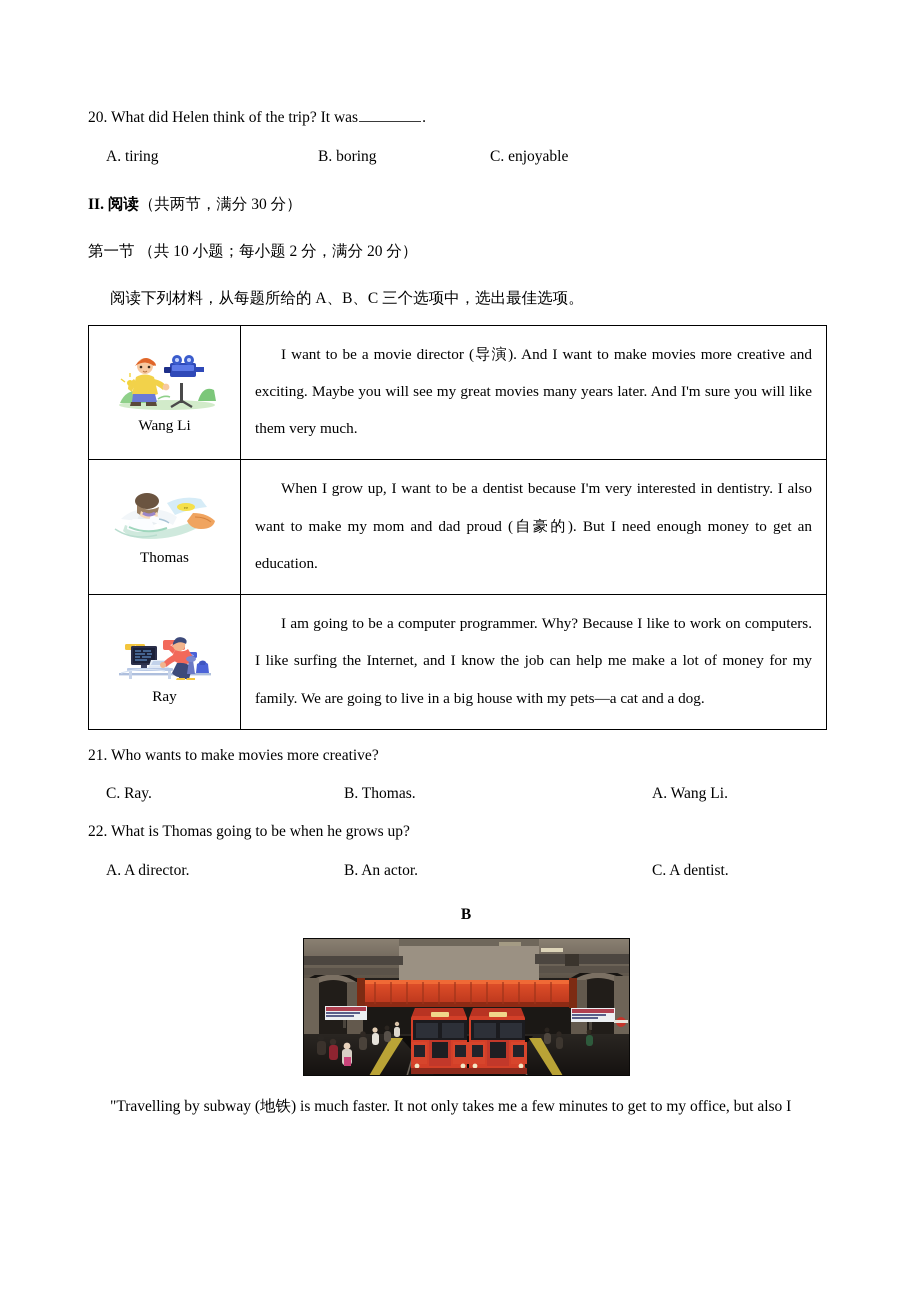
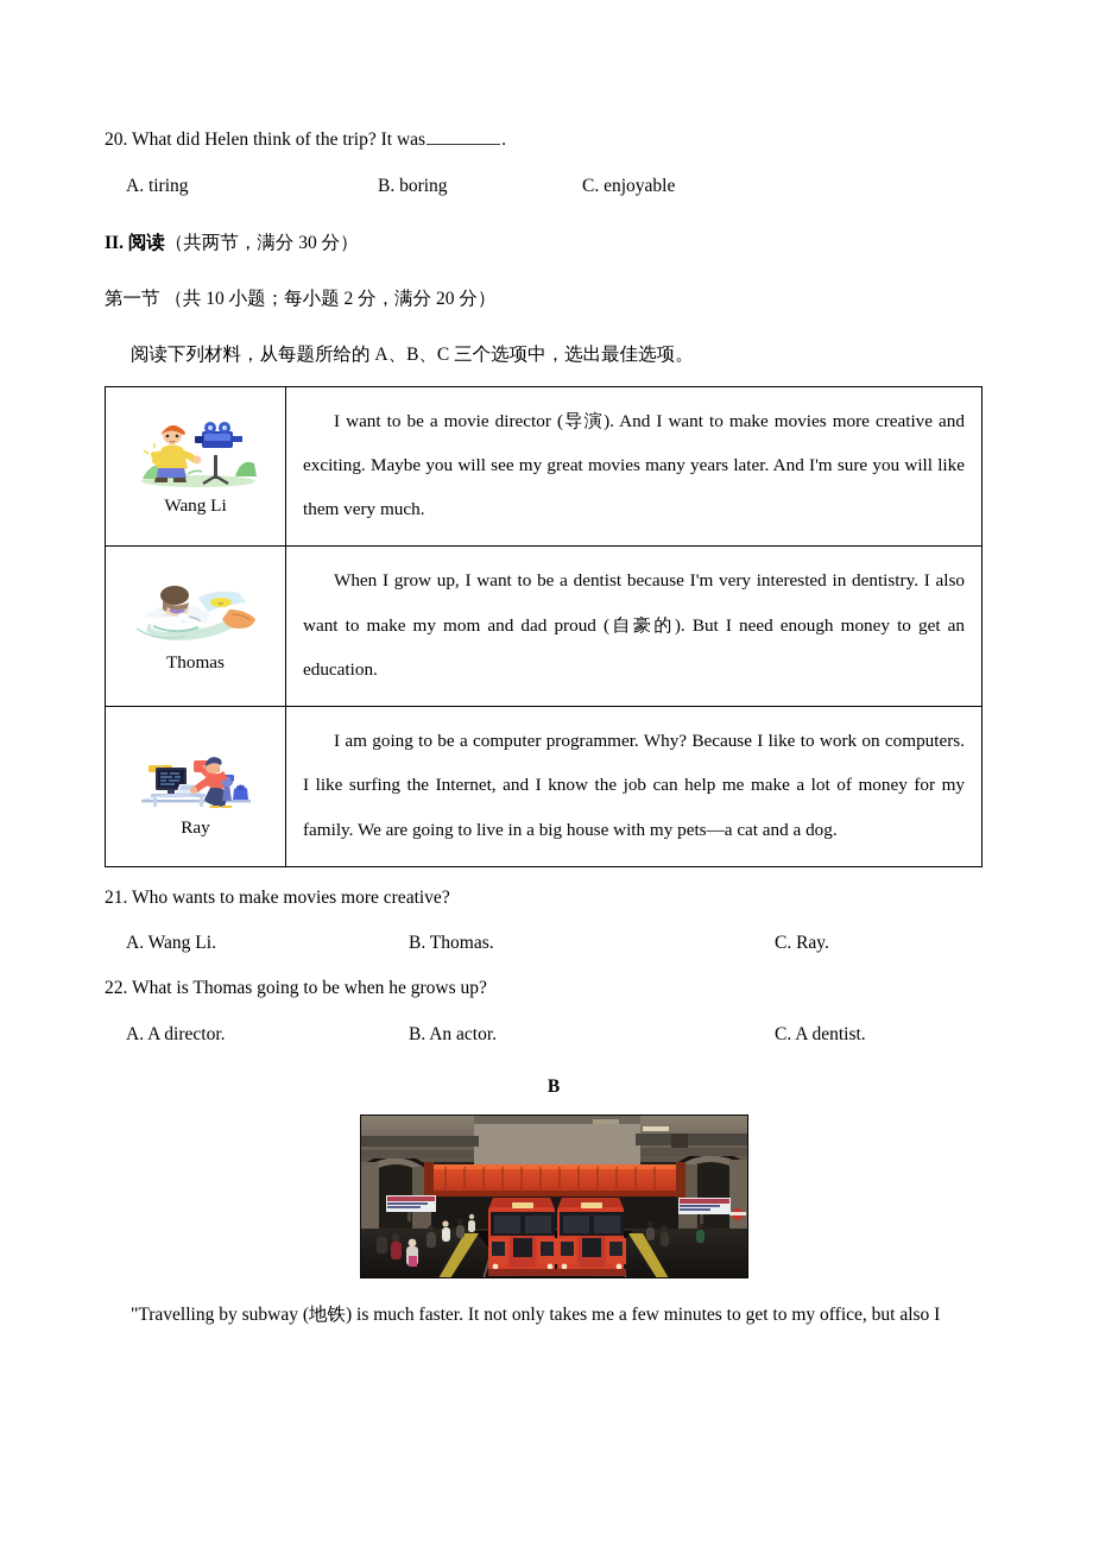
  20. What did Helen think of the trip? It was .
  A. tiring
  B. boring
  C. enjoyable
  II. 阅读（共两节，满分 30 分）
  第一节 （共 10 小题；每小题 2 分，满分 20 分）
  阅读下列材料，从每题所给的 A、B、C 三个选项中，选出最佳选项。
  Wang Li	I want to be a movie director (导演). And I want to make movies more creative and exciting. Maybe you will see my great movies many years later. And I'm sure you will like them very much.
  Thomas	When I grow up, I want to be a dentist because I'm very interested in dentistry. I also want to make my mom and dad proud (自豪的). But I need enough money to get an education.
  Ray	I am going to be a computer programmer. Why? Because I like to work on computers. I like surfing the Internet, and I know the job can help me make a lot of money for my family. We are going to live in a big house with my pets—a cat and a dog.
  21. Who wants to make movies more creative?
- C. Ray.
+ A. Wang Li.
  B. Thomas.
- A. Wang Li.
+ C. Ray.
  22. What is Thomas going to be when he grows up?
  A. A director.
  B. An actor.
  C. A dentist.
  B
  "Travelling by subway (地铁) is much faster. It not only takes me a few minutes to get to my office, but also I
